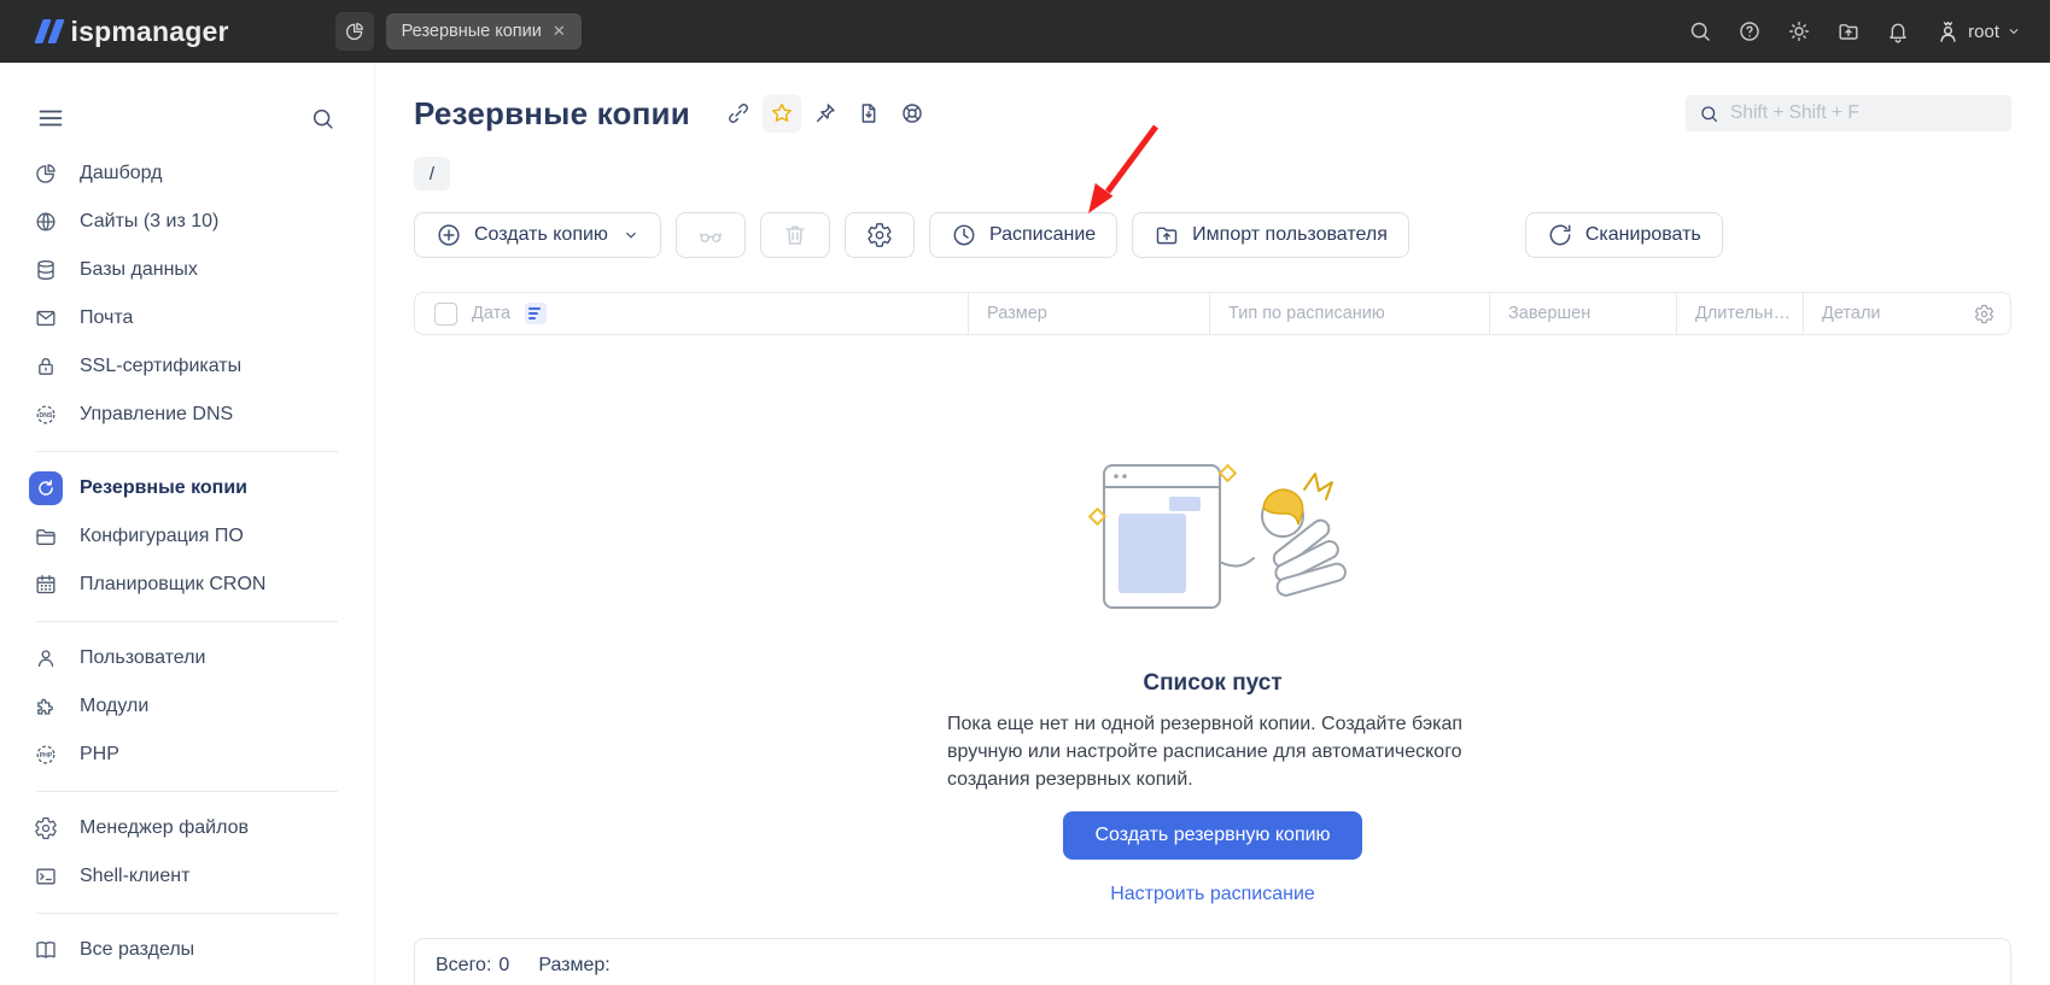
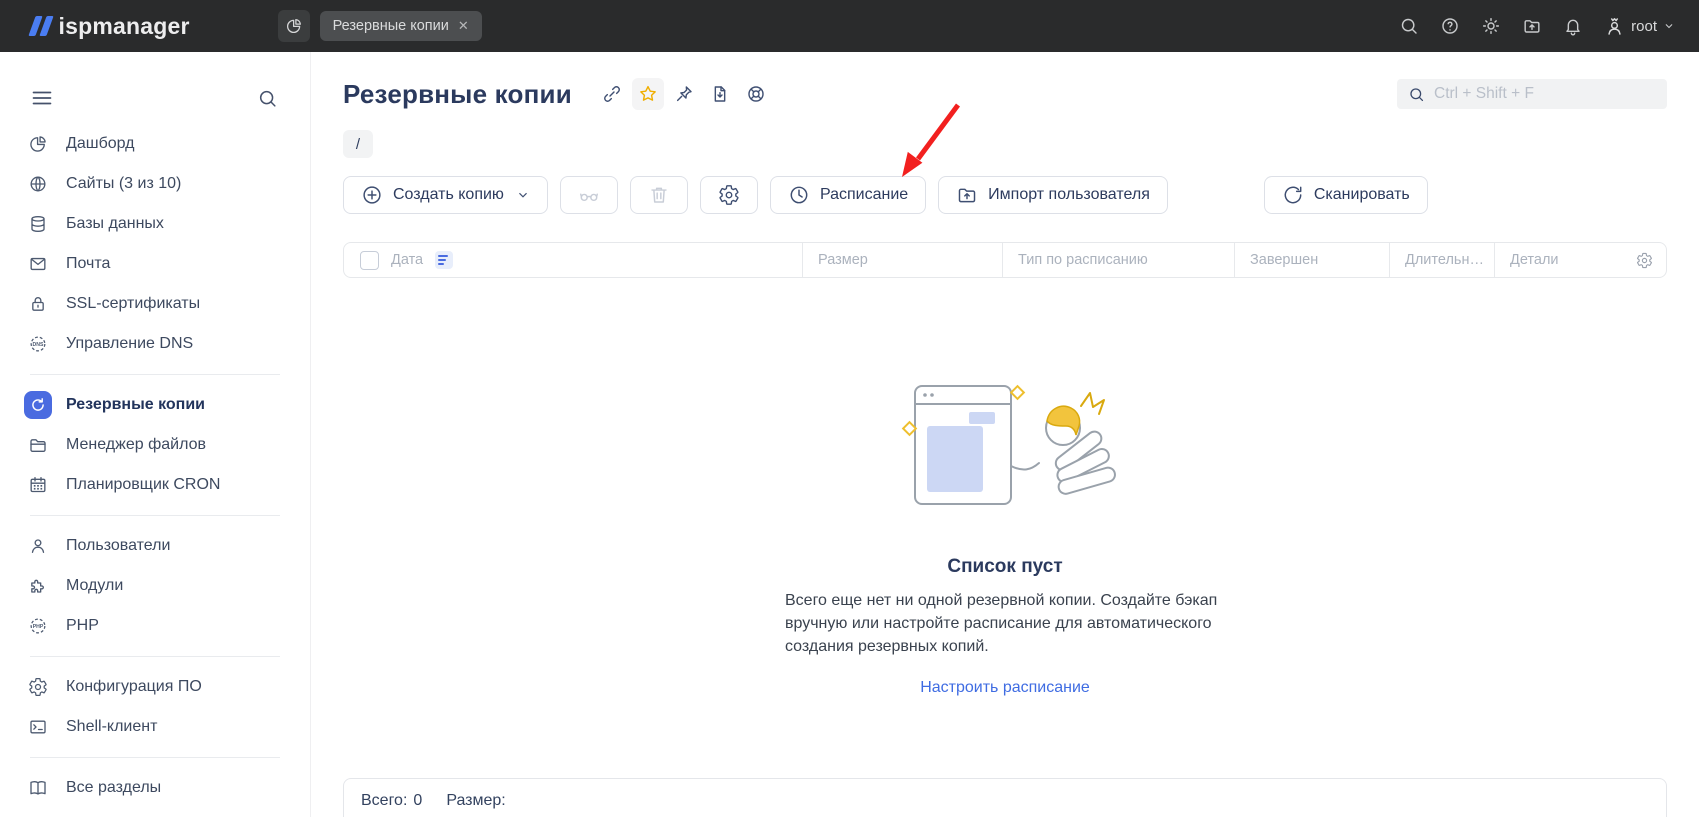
  ispmanager
  Резервные копии
  ✕
  root
  Дашборд
  Сайты (3 из 10)
  Базы данных
  Почта
  SSL-сертификаты
  Управление DNS
  Резервные копии
- Конфигурация ПО
+ Менеджер файлов
  Планировщик CRON
  Пользователи
  Модули
  PHP
- Менеджер файлов
+ Конфигурация ПО
  Shell-клиент
  Все разделы
  Резервные копии
- Shift + Shift + F
+ Ctrl + Shift + F
  /
  Создать копию
  Расписание
  Импорт пользователя
  Сканировать
  Дата
  Размер
  Тип по расписанию
  Завершен
  Длительн…
  Детали
  Список пуст
- Пока еще нет ни одной резервной копии. Создайте бэкап вручную или настройте расписание для автоматического создания резервных копий.
+ Всего еще нет ни одной резервной копии. Создайте бэкап вручную или настройте расписание для автоматического создания резервных копий.
- Создать резервную копию
  Настроить расписание
  Всего:
  0
  Размер:
